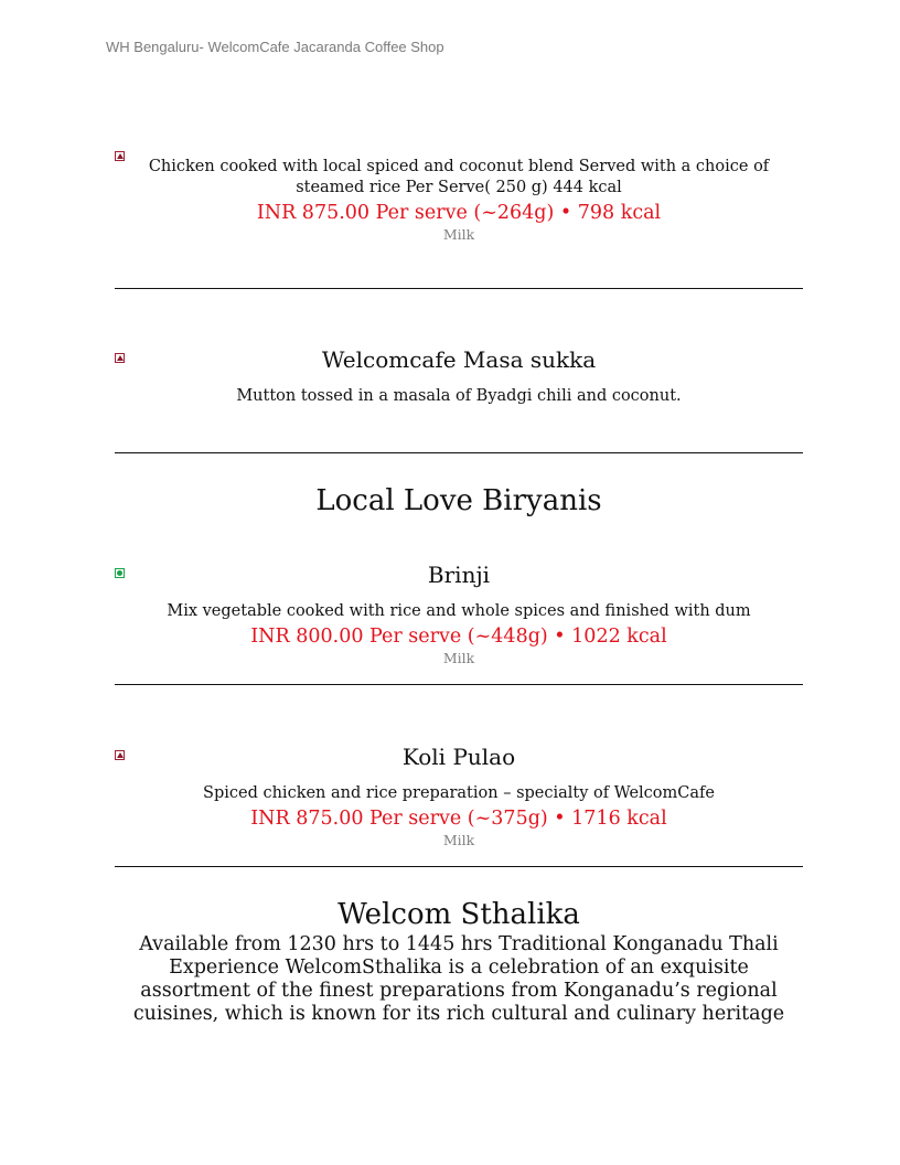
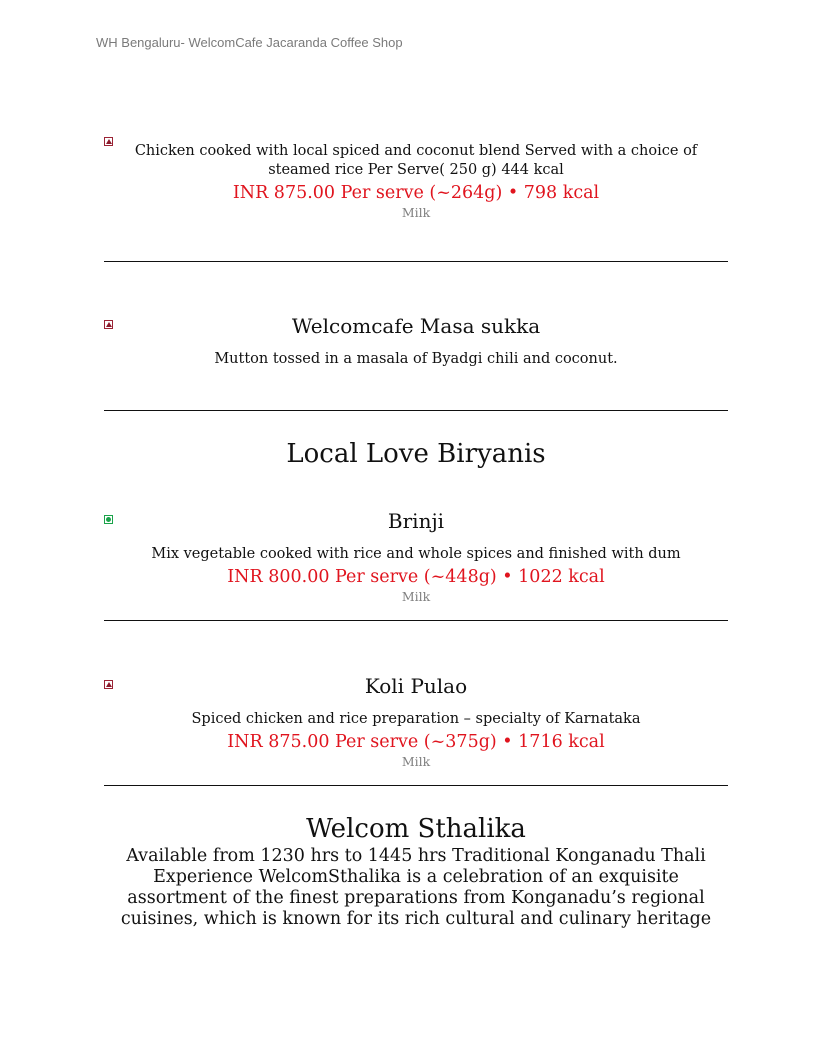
  WH Bengaluru- WelcomCafe Jacaranda Coffee Shop
  Chicken cooked with local spiced and coconut blend Served with a choice of steamed rice Per Serve( 250 g) 444 kcal
  INR 875.00 Per serve (~264g) • 798 kcal
  Milk
  Welcomcafe Masa sukka
  Mutton tossed in a masala of Byadgi chili and coconut.
  Local Love Biryanis
  Brinji
  Mix vegetable cooked with rice and whole spices and finished with dum
  INR 800.00 Per serve (~448g) • 1022 kcal
  Milk
  Koli Pulao
- Spiced chicken and rice preparation – specialty of WelcomCafe
+ Spiced chicken and rice preparation – specialty of Karnataka
  INR 875.00 Per serve (~375g) • 1716 kcal
  Milk
  Welcom Sthalika
  Available from 1230 hrs to 1445 hrs Traditional Konganadu Thali Experience WelcomSthalika is a celebration of an exquisite assortment of the finest preparations from Konganadu’s regional cuisines, which is known for its rich cultural and culinary heritage
